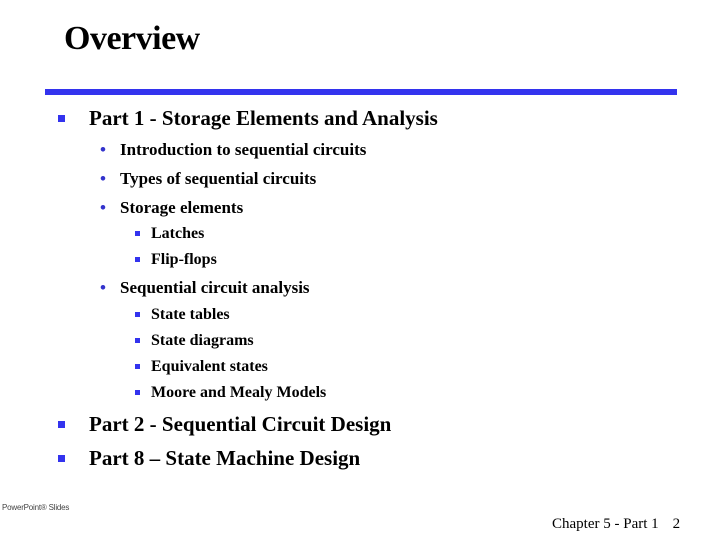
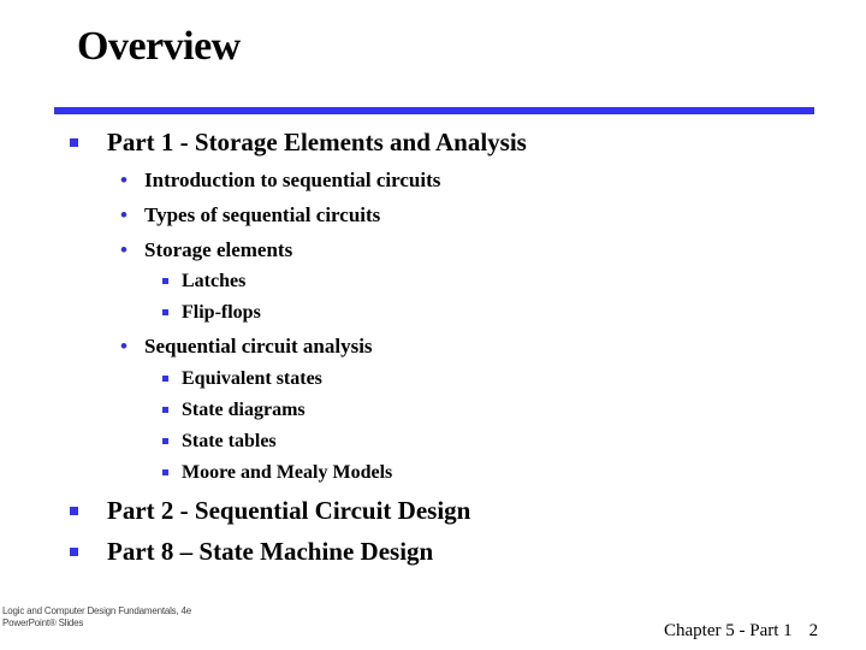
  Overview
  Part 1 - Storage Elements and Analysis
  •
  Introduction to sequential circuits
  •
  Types of sequential circuits
  •
  Storage elements
  Latches
  Flip-flops
  •
  Sequential circuit analysis
- State tables
+ Equivalent states
  State diagrams
- Equivalent states
+ State tables
  Moore and Mealy Models
  Part 2 - Sequential Circuit Design
  Part 8 – State Machine Design
+ Logic and Computer Design Fundamentals, 4e
  PowerPoint® Slides
  Chapter 5 - Part 1 2
